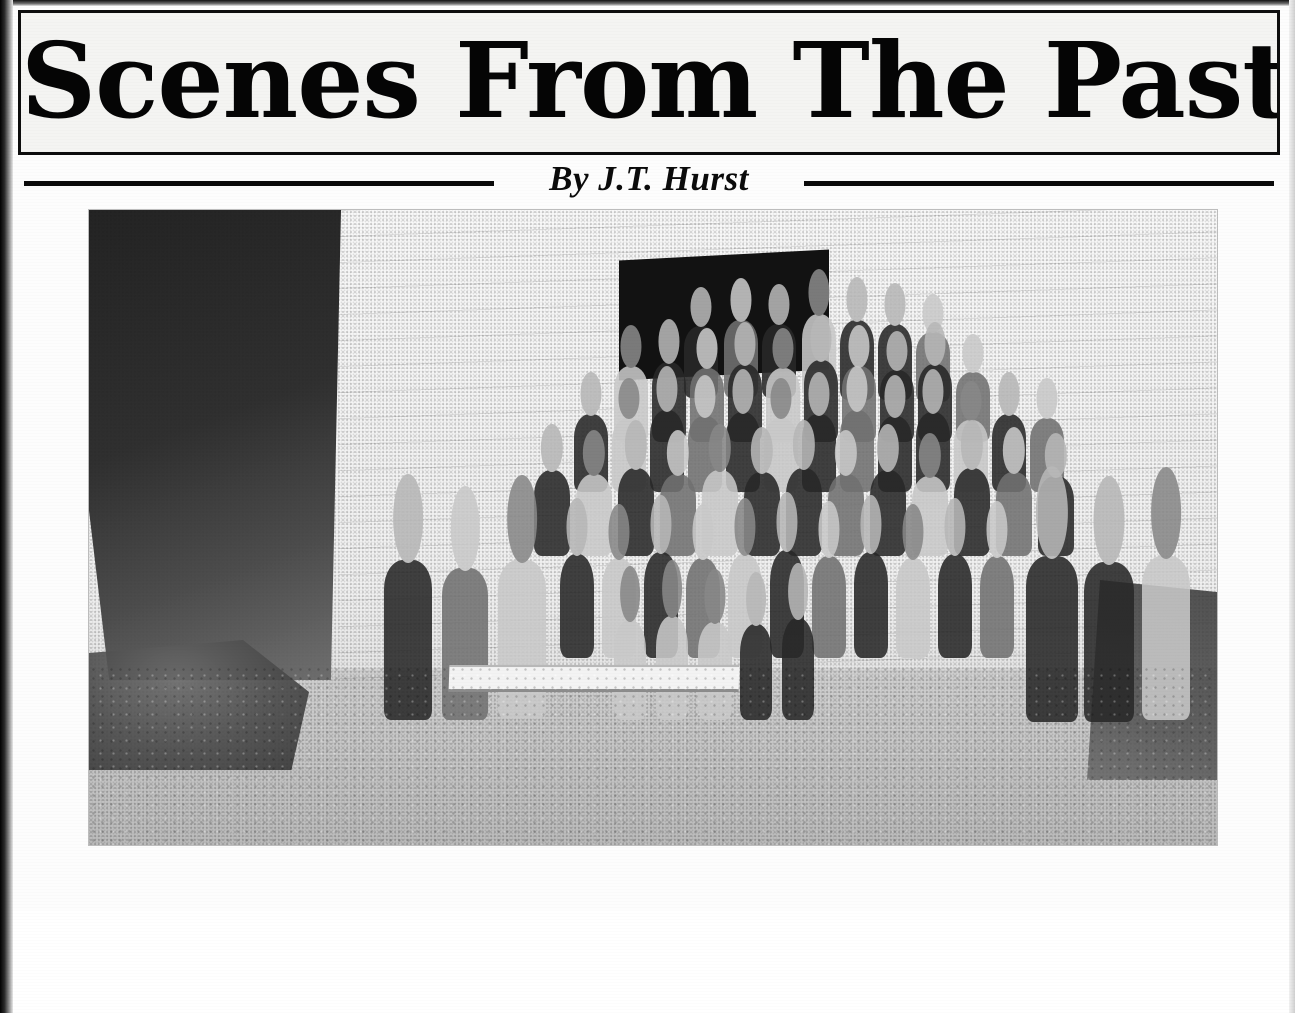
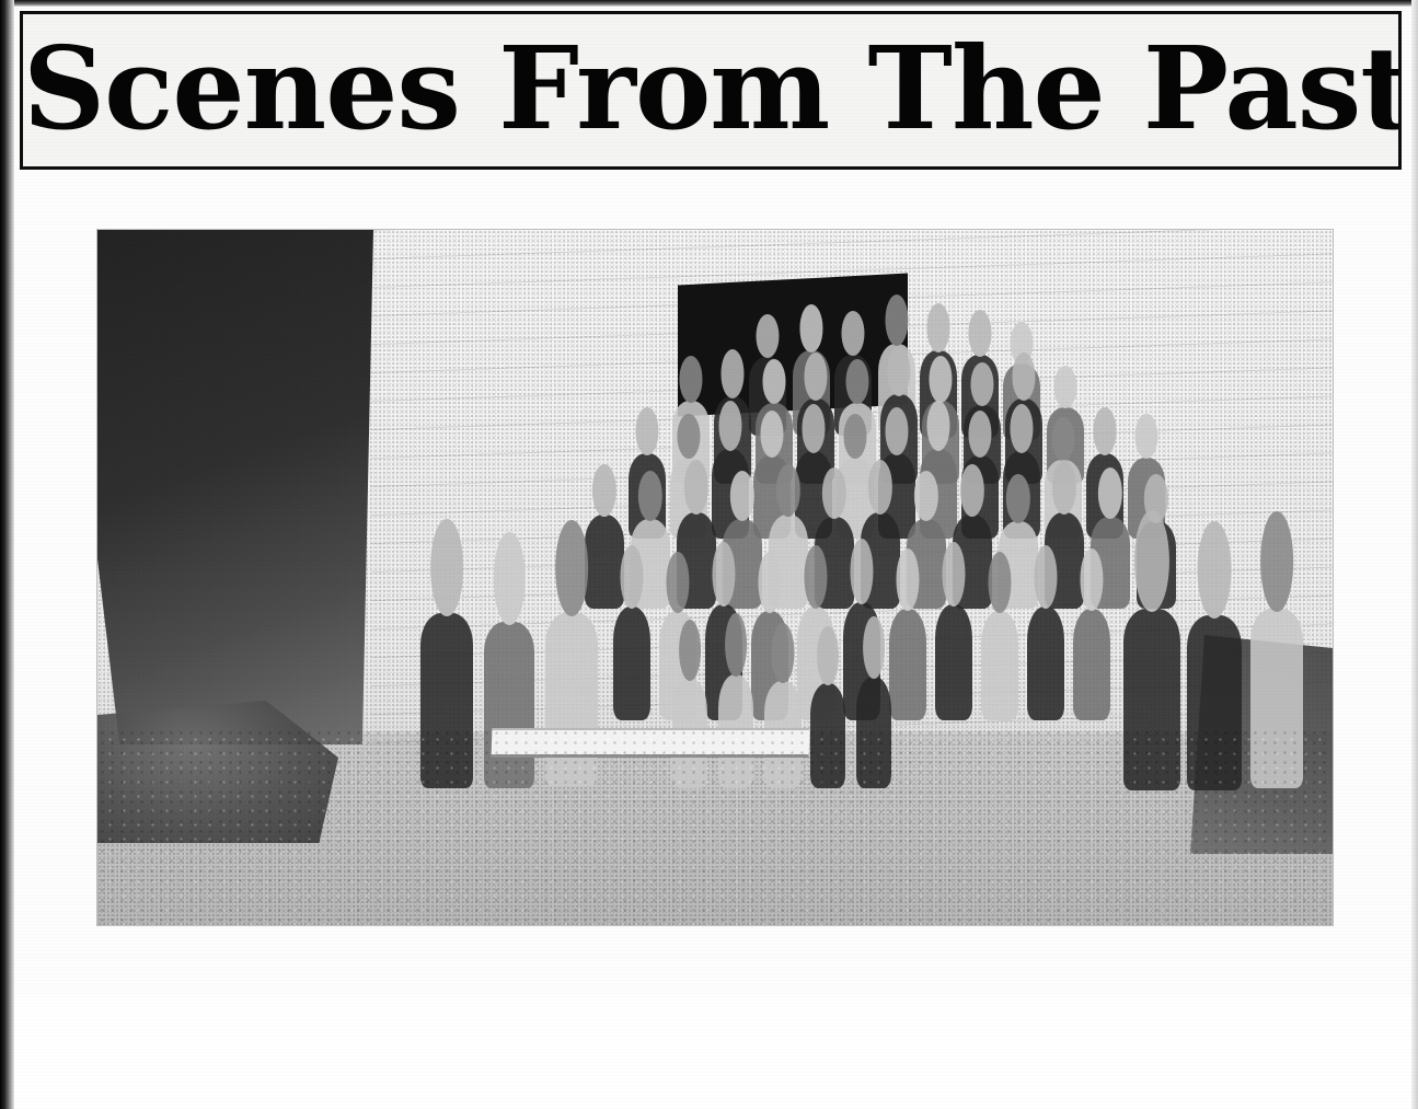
  Scenes From The Past
- By J.T. Hurst
